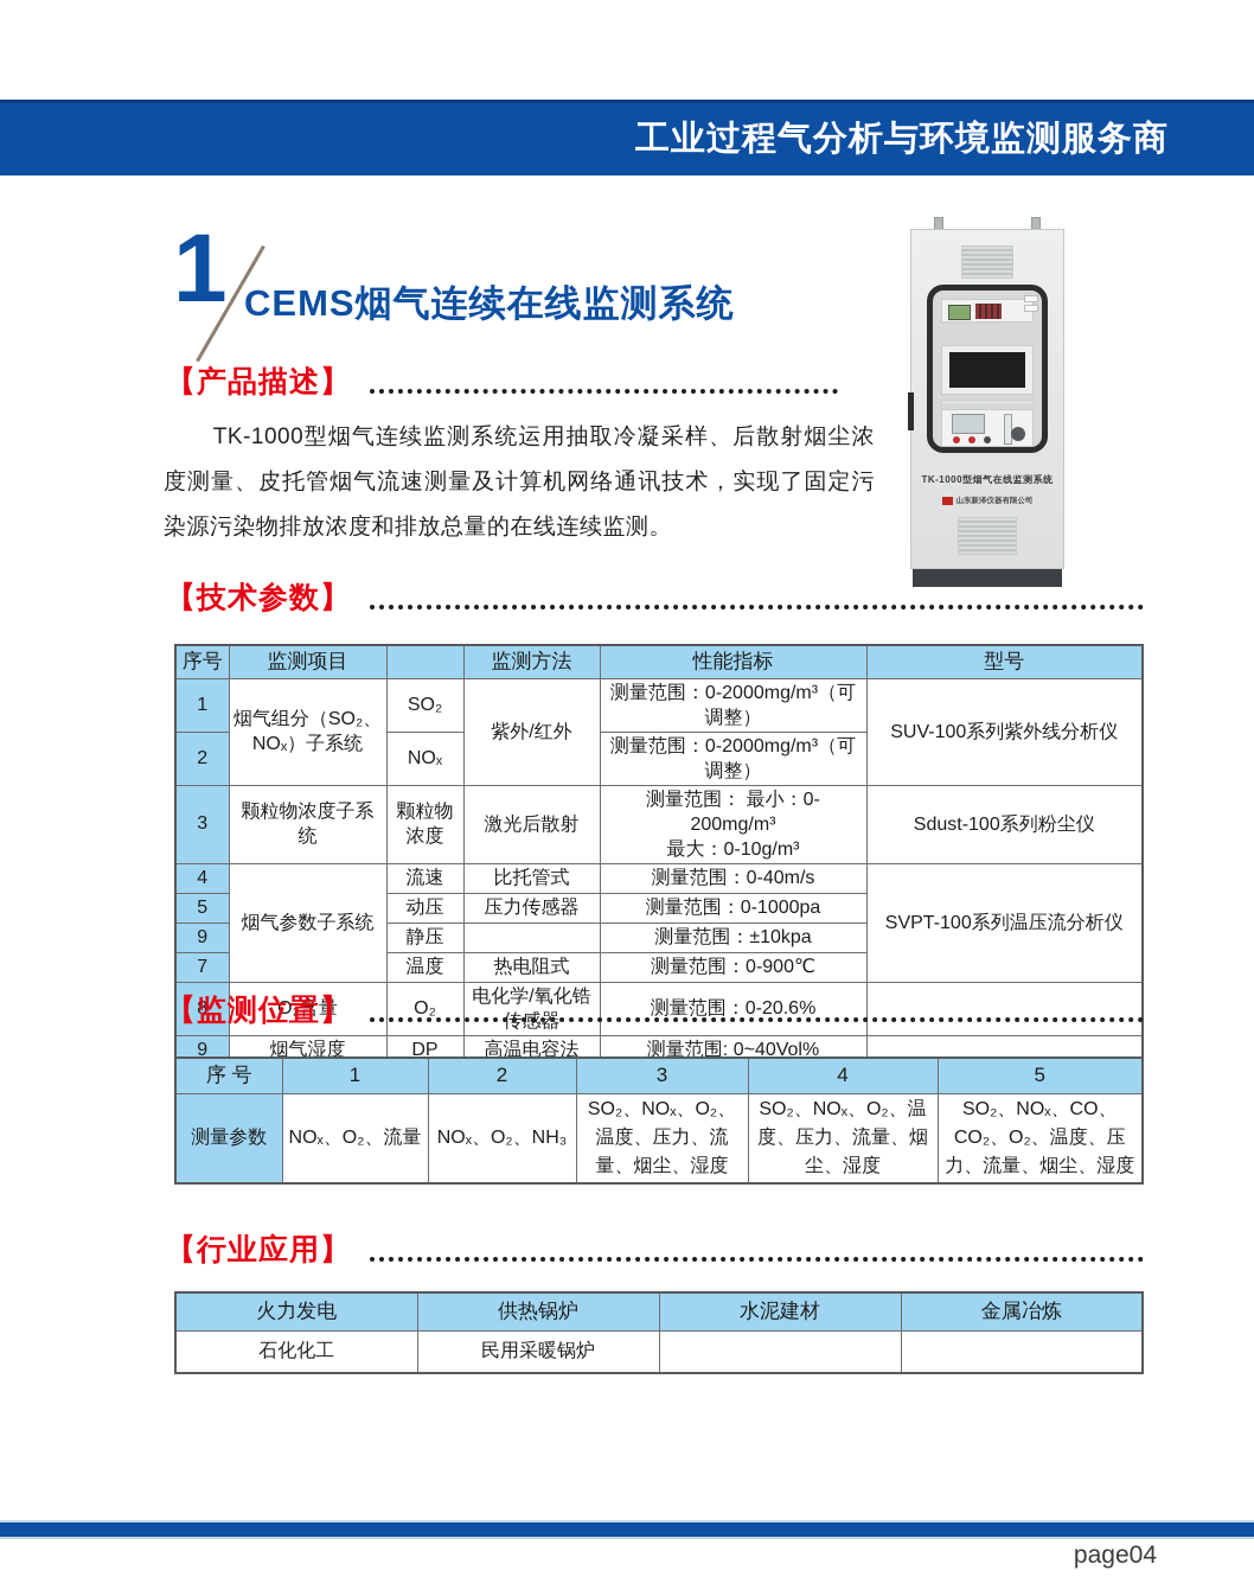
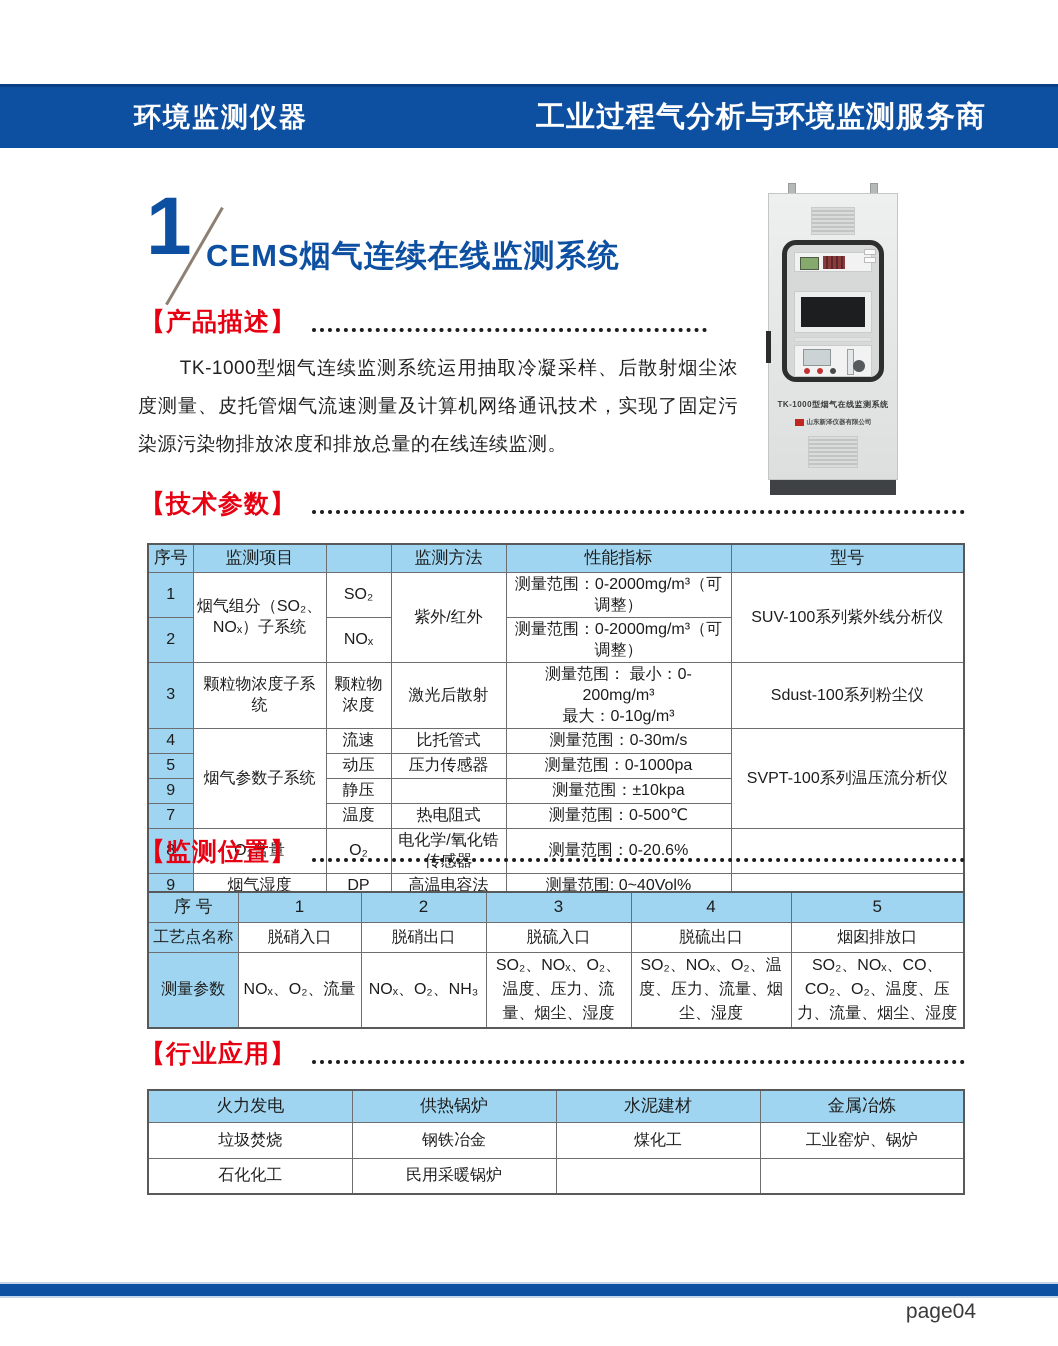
+ 环境监测仪器
  工业过程气分析与环境监测服务商
  1
  CEMS烟气连续在线监测系统
  TK-1000型烟气在线监测系统
  【产品描述】
  TK-1000型烟气连续监测系统运用抽取冷凝采样、后散射烟尘浓度测量、皮托管烟气流速测量及计算机网络通讯技术，实现了固定污染源污染物排放浓度和排放总量的在线连续监测。
  【技术参数】
  序号	监测项目		监测方法	性能指标	型号
  1	烟气组分（SO₂、NOₓ）子系统	SO₂	紫外/红外	测量范围：0-2000mg/m³（可调整）	SUV-100系列紫外线分析仪
  2	NOₓ	测量范围：0-2000mg/m³（可调整）
  3	颗粒物浓度子系统	颗粒物浓度	激光后散射	测量范围： 最小：0-200mg/m³ 最大：0-10g/m³	Sdust-100系列粉尘仪
- 4	烟气参数子系统	流速	比托管式	测量范围：0-40m/s	SVPT-100系列温压流分析仪
+ 4	烟气参数子系统	流速	比托管式	测量范围：0-30m/s	SVPT-100系列温压流分析仪
  5	动压	压力传感器	测量范围：0-1000pa
  9	静压		测量范围：±10kpa
- 7	温度	热电阻式	测量范围：0-900℃
+ 7	温度	热电阻式	测量范围：0-500℃
  8	O₂含量	O₂	电化学/氧化锆传感器	测量范围：0-20.6%
  9	烟气湿度	DP	高温电容法	测量范围: 0~40Vol%
  【监测位置】
  序 号	1	2	3	4	5
+ 工艺点名称	脱硝入口	脱硝出口	脱硫入口	脱硫出口	烟囱排放口
  测量参数	NOₓ、O₂、流量	NOₓ、O₂、NH₃	SO₂、NOₓ、O₂、温度、压力、流量、烟尘、湿度	SO₂、NOₓ、O₂、温度、压力、流量、烟尘、湿度	SO₂、NOₓ、CO、CO₂、O₂、温度、压力、流量、烟尘、湿度
  【行业应用】
  火力发电	供热锅炉	水泥建材	金属冶炼
+ 垃圾焚烧	钢铁冶金	煤化工	工业窑炉、锅炉
  石化化工	民用采暖锅炉
  page04
